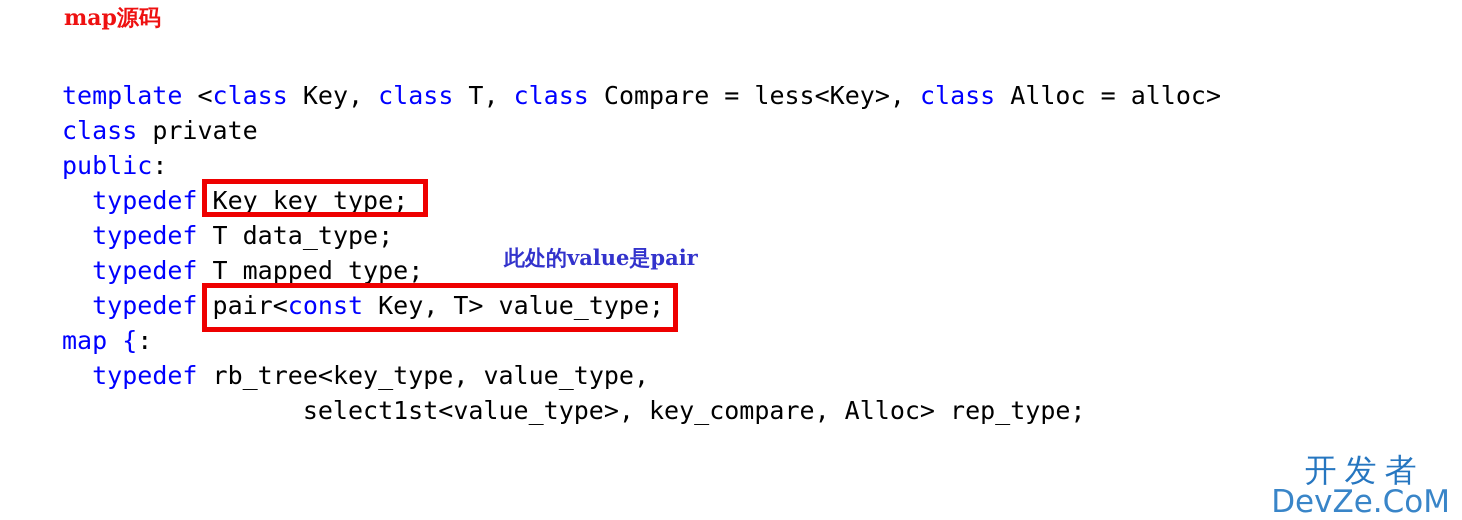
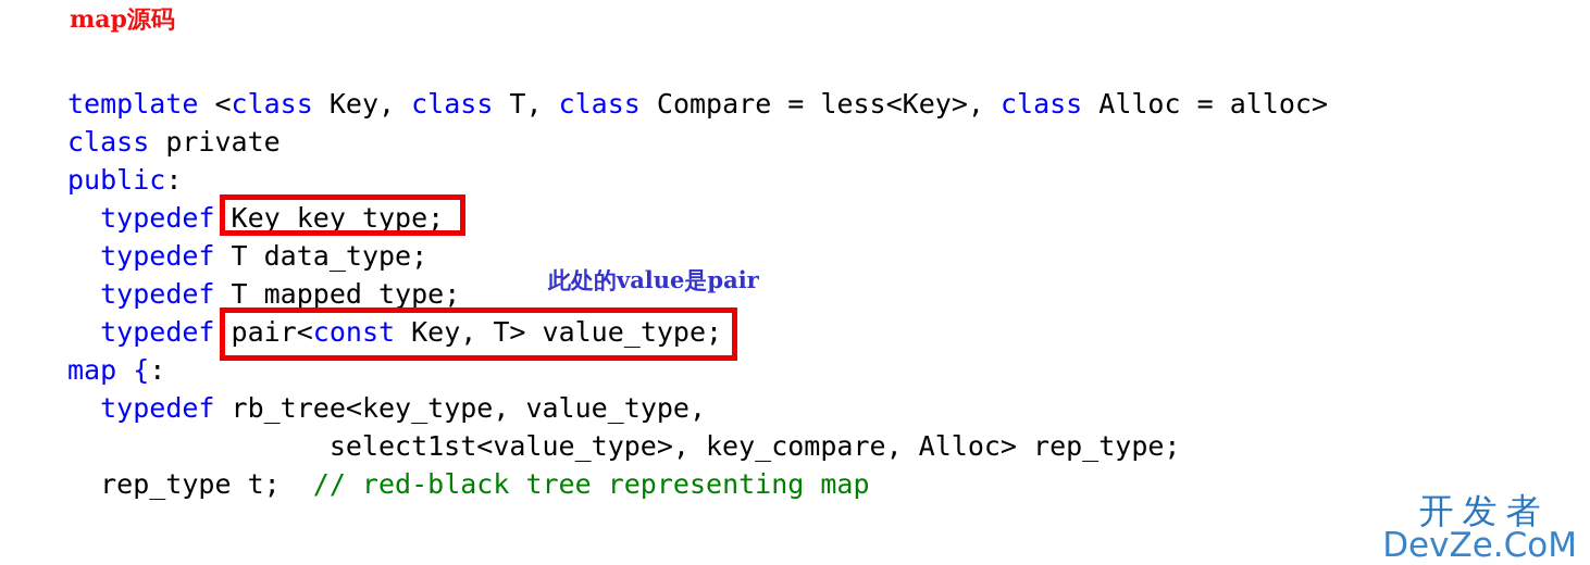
  map源码
  template <class Key, class T, class Compare = less<Key>, class Alloc = alloc>
  class private
  public:
  typedef Key key_type;
  typedef T data_type;
  typedef T mapped_type;
  typedef pair<const Key, T> value_type;
  map {:
  typedef rb_tree<key_type, value_type,
  select1st<value_type>, key_compare, Alloc> rep_type;
+ rep_type t; // red-black tree representing map
  此处的value是pair
  开发者
  DevZe.CoM
